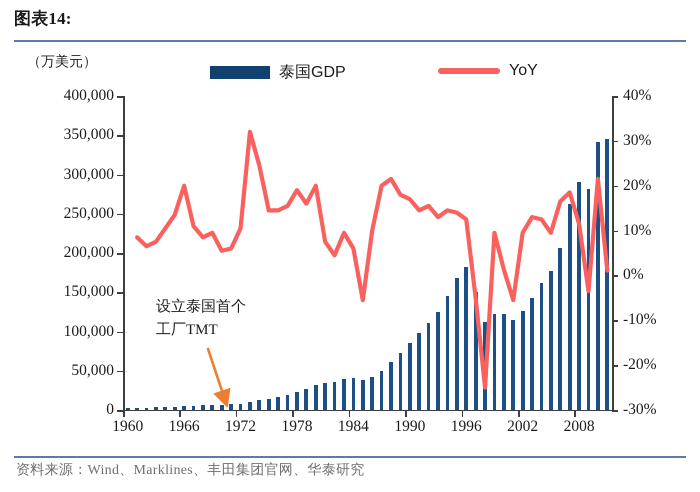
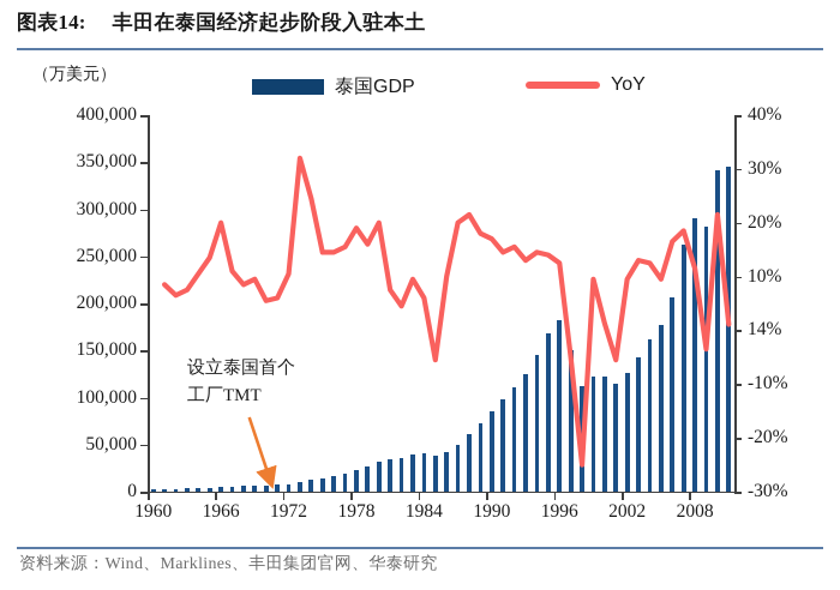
  图表14:
+ 丰田在泰国经济起步阶段入驻本土
  （万美元）
  泰国GDP
  YoY
  400,000
  350,000
  300,000
  250,000
  200,000
  150,000
  100,000
  50,000
  0
  40%
  30%
  20%
  10%
- 0%
+ 14%
  -10%
  -20%
  -30%
  1960
  1966
  1972
  1978
  1984
  1990
  1996
  2002
  2008
  设立泰国首个
  工厂TMT
  资料来源：Wind、Marklines、丰田集团官网、华泰研究
